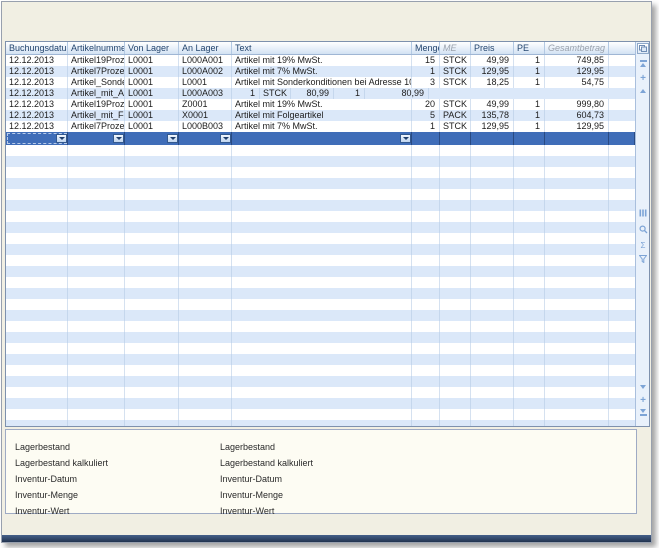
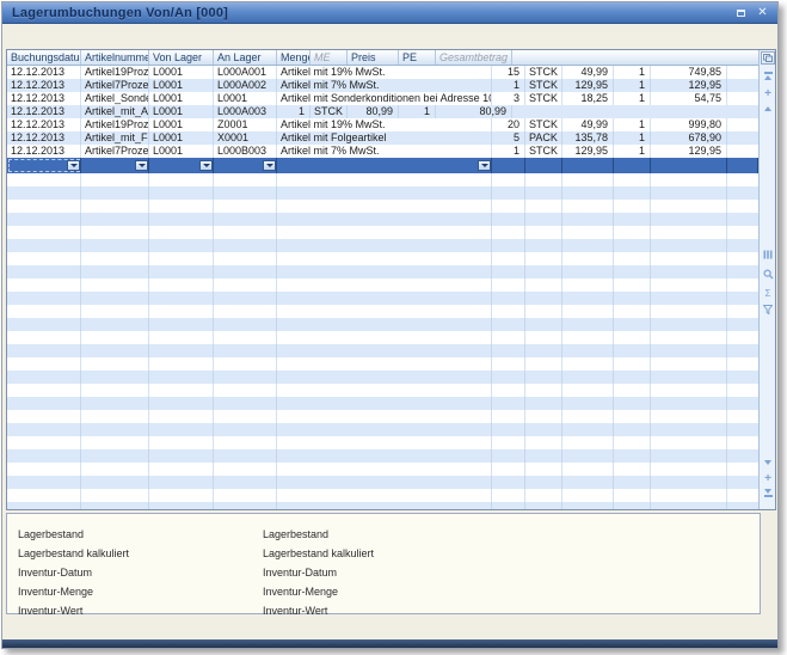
+ Lagerumbuchungen Von/An [000]
+ ✕
  Buchungsdatu
  Artikelnumme
  Von Lager
  An Lager
- Text
  Meng
  ME
  Preis
  PE
  Gesamtbetrag
  12.12.2013
  Artikel19Proz
  L0001
  L000A001
  Artikel mit 19% MwSt.
  15
  STCK
  49,99
  1
  749,85
  12.12.2013
  Artikel7Proze
  L0001
  L000A002
  Artikel mit 7% MwSt.
  1
  STCK
  129,95
  1
  129,95
  12.12.2013
  Artikel_Sonde
  L0001
  L0001
  Artikel mit Sonderkonditionen bei Adresse 10
  3
  STCK
  18,25
  1
  54,75
  12.12.2013
  Artikel_mit_A
  L0001
  L000A003
  1
  STCK
  80,99
  1
  80,99
  12.12.2013
  Artikel19Proz
  L0001
  Z0001
  Artikel mit 19% MwSt.
  20
  STCK
  49,99
  1
  999,80
  12.12.2013
  Artikel_mit_F
  L0001
  X0001
  Artikel mit Folgeartikel
  5
  PACK
  135,78
  1
- 604,73
+ 678,90
  12.12.2013
  Artikel7Proze
  L0001
  L000B003
  Artikel mit 7% MwSt.
  1
  STCK
  129,95
  1
  129,95
  +
  Σ
  +
  Lagerbestand
  Lagerbestand kalkuliert
  Inventur-Datum
  Inventur-Menge
  Inventur-Wert
  Lagerbestand
  Lagerbestand kalkuliert
  Inventur-Datum
  Inventur-Menge
  Inventur-Wert
